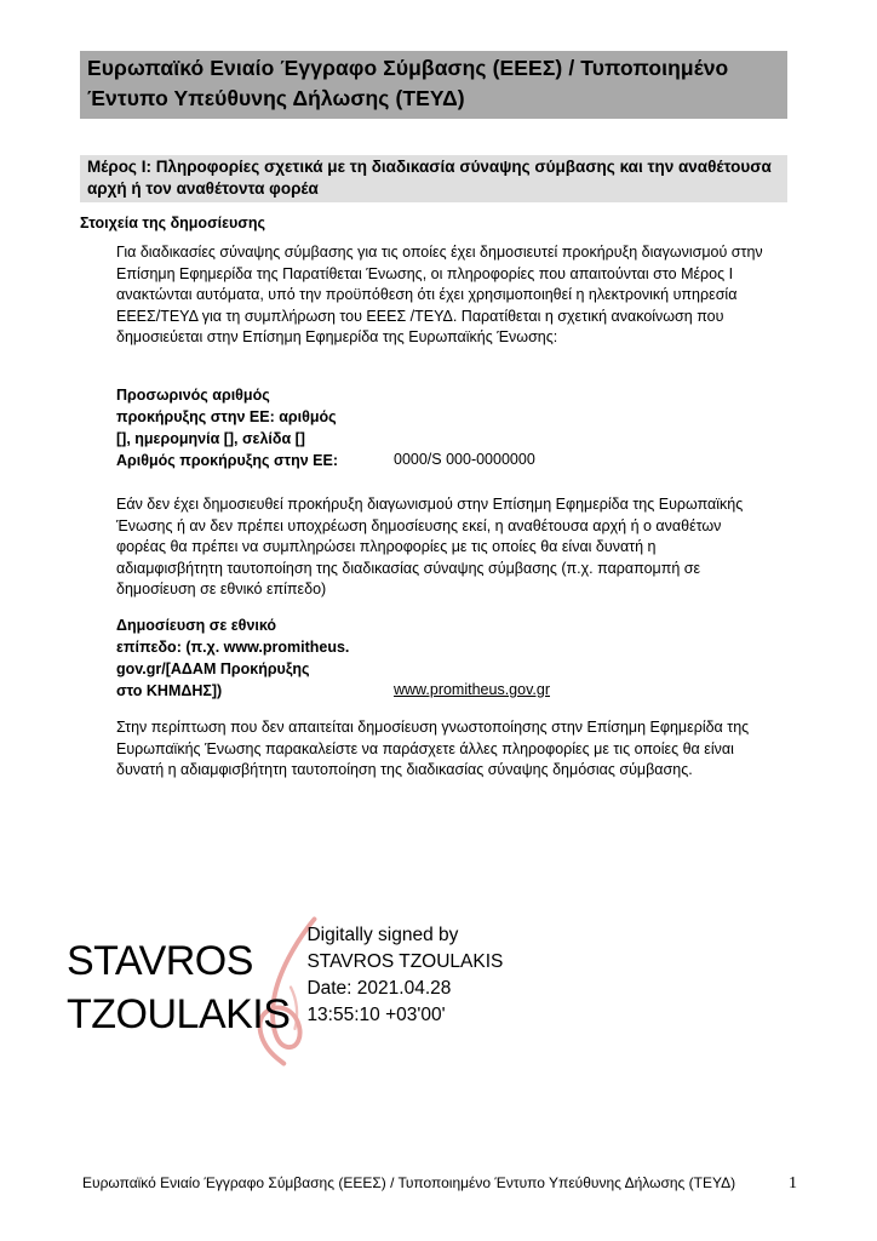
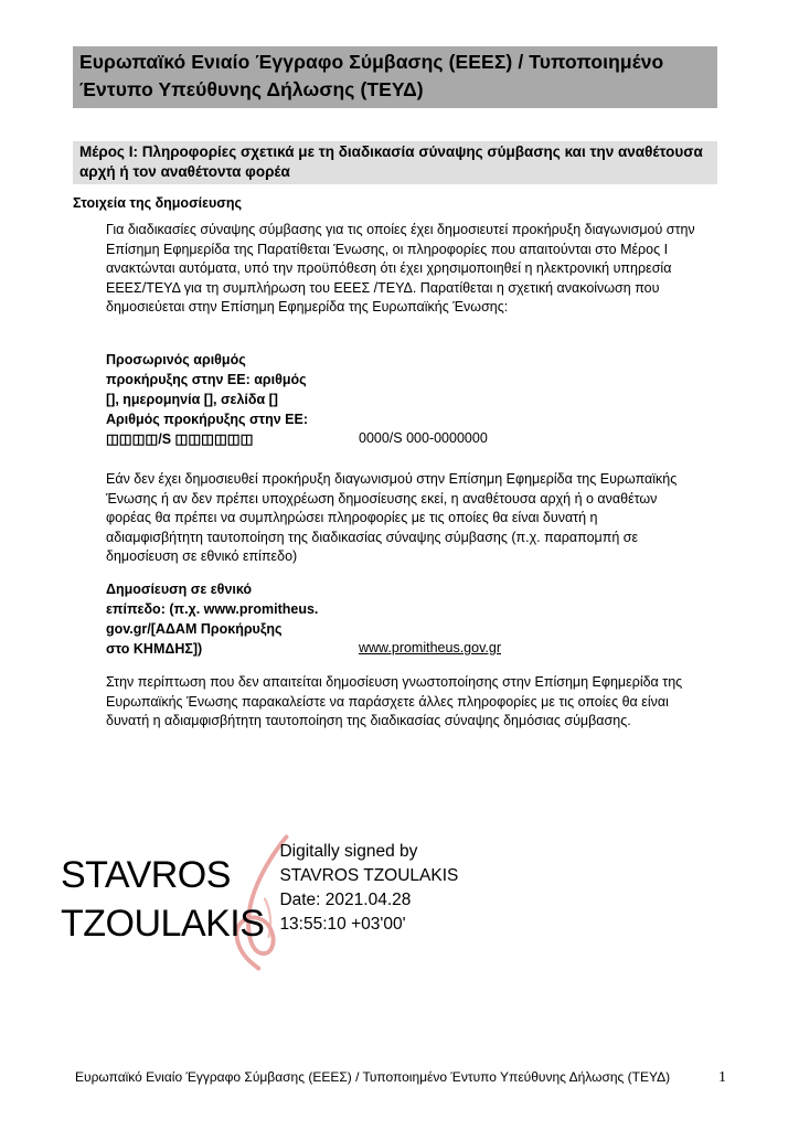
  Ευρωπαϊκό Ενιαίο Έγγραφο Σύμβασης (ΕΕΕΣ) / Τυποποιημένο Έντυπο Υπεύθυνης Δήλωσης (ΤΕΥΔ)
  Μέρος Ι: Πληροφορίες σχετικά με τη διαδικασία σύναψης σύμβασης και την αναθέτουσα αρχή ή τον αναθέτοντα φορέα
  Στοιχεία της δημοσίευσης
  Για διαδικασίες σύναψης σύμβασης για τις οποίες έχει δημοσιευτεί προκήρυξη διαγωνισμού στην Επίσημη Εφημερίδα της Παρατίθεται Ένωσης, οι πληροφορίες που απαιτούνται στο Μέρος Ι ανακτώνται αυτόματα, υπό την προϋπόθεση ότι έχει χρησιμοποιηθεί η ηλεκτρονική υπηρεσία ΕΕΕΣ/ΤΕΥΔ για τη συμπλήρωση του ΕΕΕΣ /ΤΕΥΔ. Παρατίθεται η σχετική ανακοίνωση που δημοσιεύεται στην Επίσημη Εφημερίδα της Ευρωπαϊκής Ένωσης:
  Προσωρινός αριθμός
  προκήρυξης στην ΕΕ: αριθμός
  [], ημερομηνία [], σελίδα []
  Αριθμός προκήρυξης στην ΕΕ:
+ ◫◫◫◫/S ◫◫◫◫◫◫
  0000/S 000-0000000
  Εάν δεν έχει δημοσιευθεί προκήρυξη διαγωνισμού στην Επίσημη Εφημερίδα της Ευρωπαϊκής Ένωσης ή αν δεν πρέπει υποχρέωση δημοσίευσης εκεί, η αναθέτουσα αρχή ή ο αναθέτων φορέας θα πρέπει να συμπληρώσει πληροφορίες με τις οποίες θα είναι δυνατή η αδιαμφισβήτητη ταυτοποίηση της διαδικασίας σύναψης σύμβασης (π.χ. παραπομπή σε δημοσίευση σε εθνικό επίπεδο)
  Δημοσίευση σε εθνικό
  επίπεδο: (π.χ. www.promitheus.
  gov.gr/[ΑΔΑΜ Προκήρυξης
  στο ΚΗΜΔΗΣ])
  www.promitheus.gov.gr
  Στην περίπτωση που δεν απαιτείται δημοσίευση γνωστοποίησης στην Επίσημη Εφημερίδα της Ευρωπαϊκής Ένωσης παρακαλείστε να παράσχετε άλλες πληροφορίες με τις οποίες θα είναι δυνατή η αδιαμφισβήτητη ταυτοποίηση της διαδικασίας σύναψης δημόσιας σύμβασης.
  STAVROS
  TZOULAKIS
  Digitally signed by
  STAVROS TZOULAKIS
  Date: 2021.04.28
  13:55:10 +03'00'
  Ευρωπαϊκό Ενιαίο Έγγραφο Σύμβασης (ΕΕΕΣ) / Τυποποιημένο Έντυπο Υπεύθυνης Δήλωσης (ΤΕΥΔ)
  1
